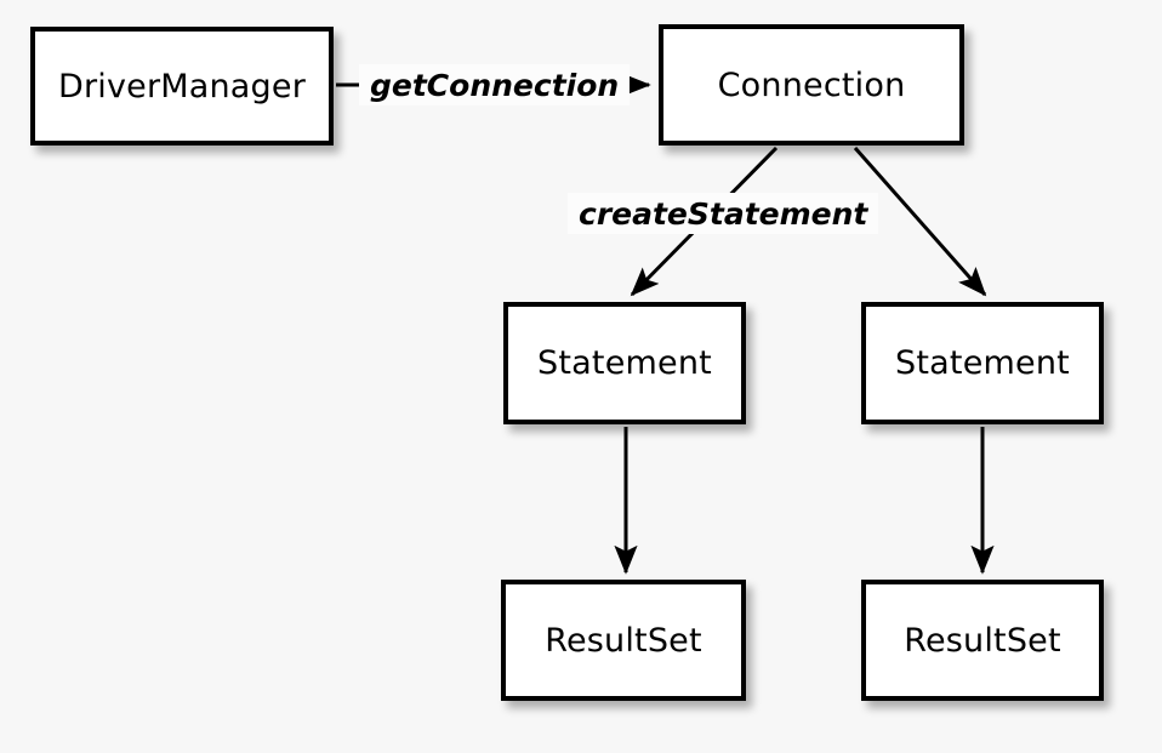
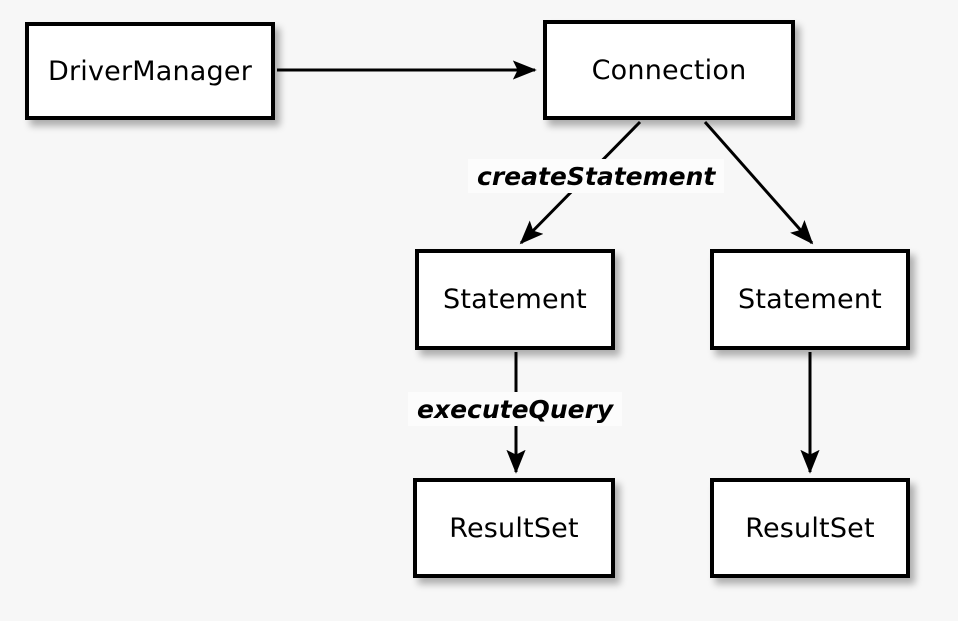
  DriverManager
  Connection
  Statement
  Statement
  ResultSet
  ResultSet
- getConnection
  createStatement
+ executeQuery
